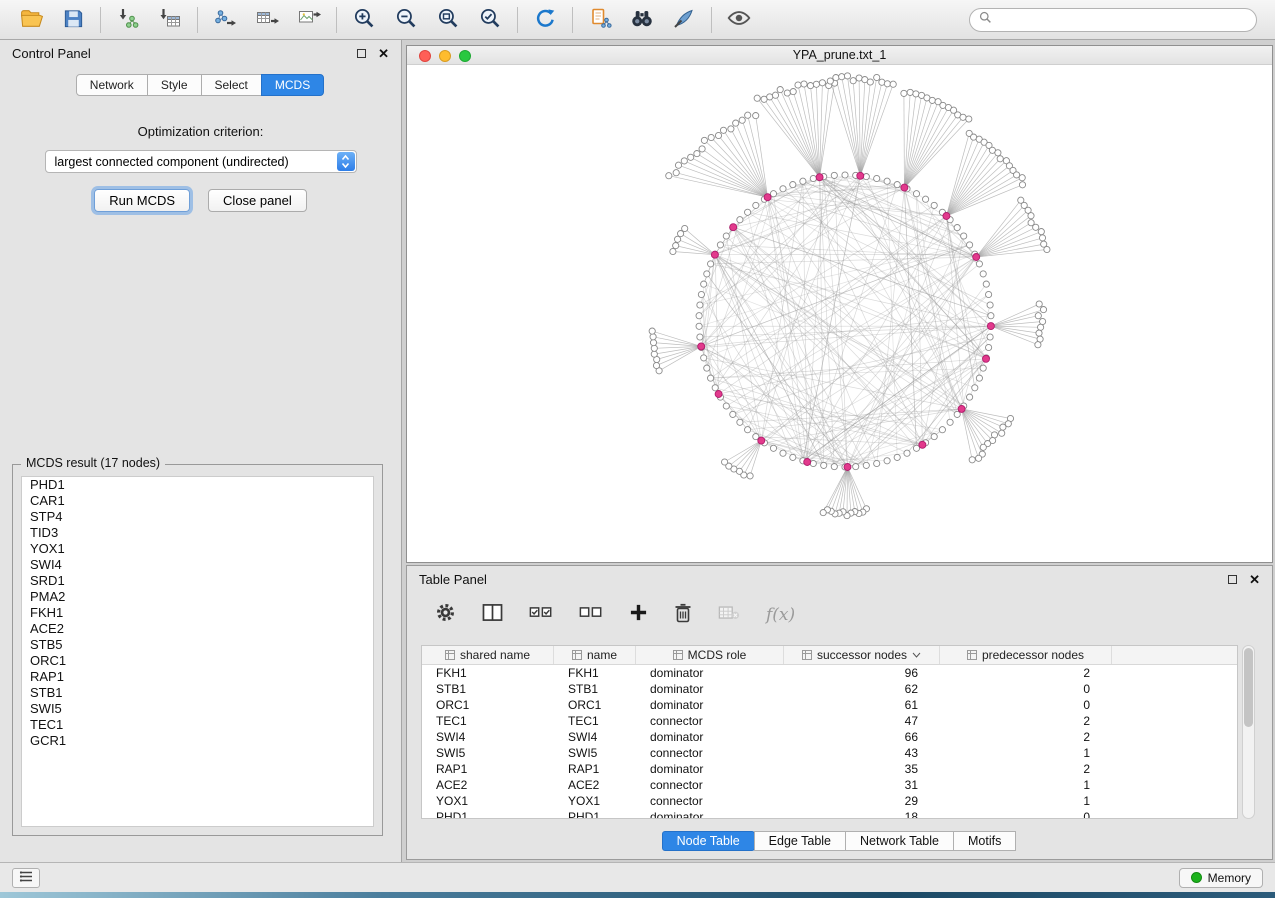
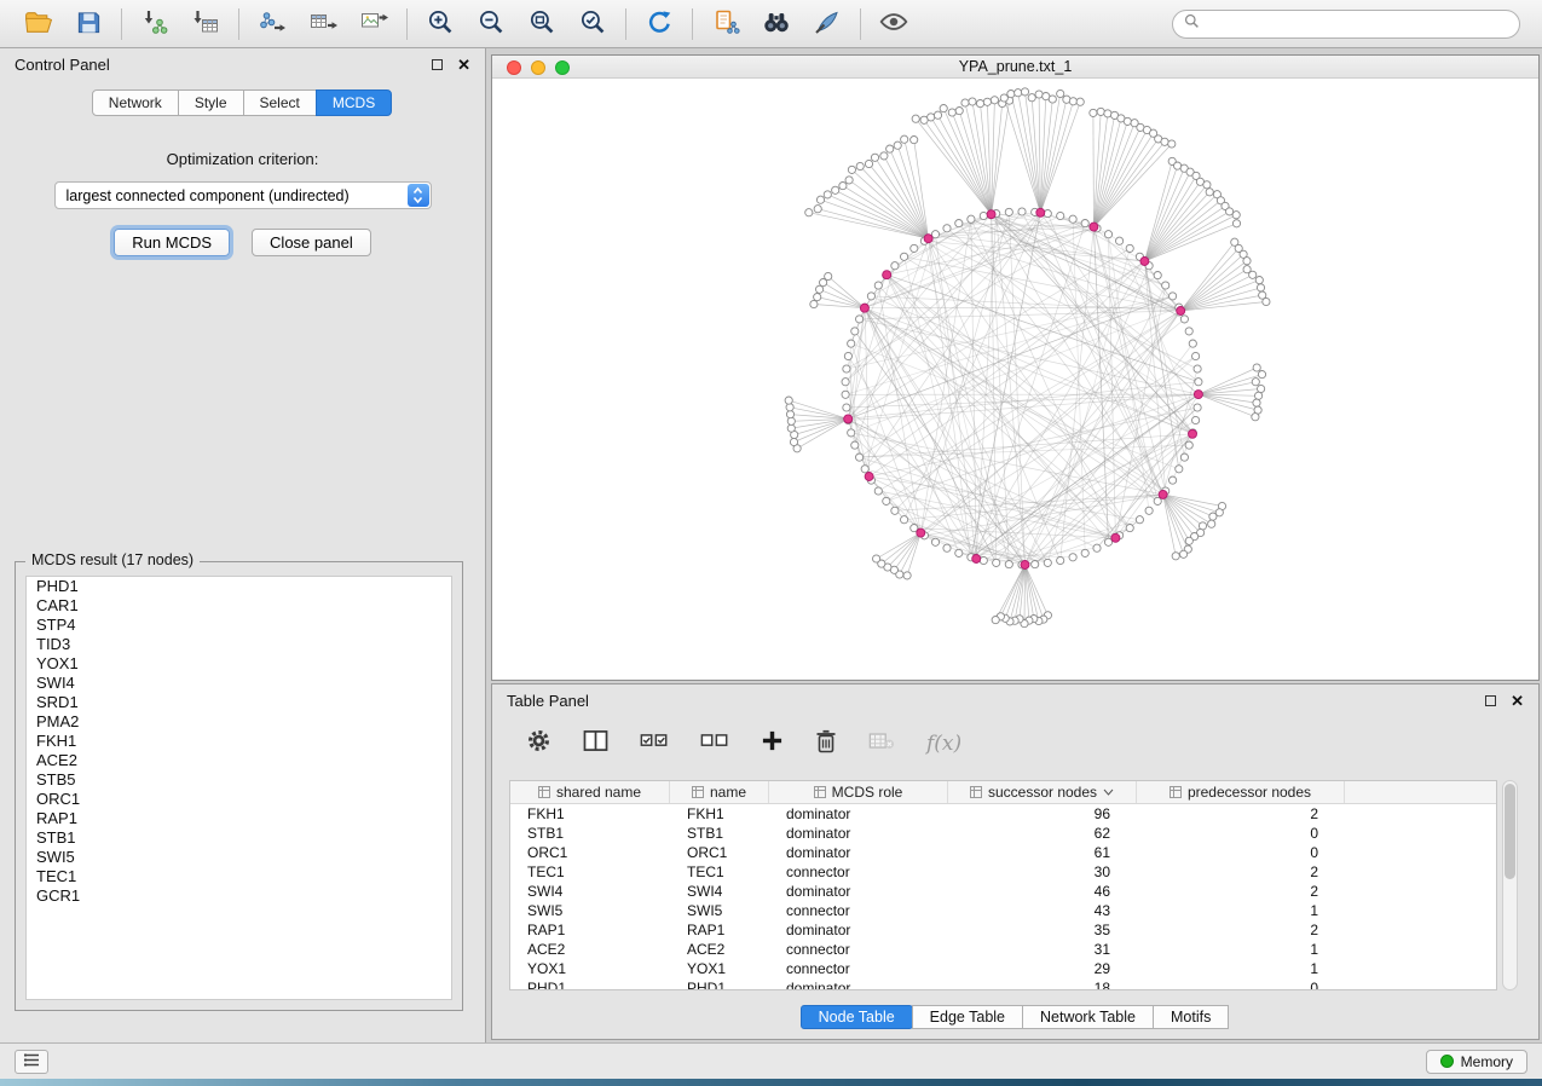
  Control Panel
  ✕
  Network
  Style
  Select
  MCDS
  Optimization criterion:
  largest connected component (undirected)
  Run MCDS
  Close panel
  MCDS result (17 nodes)
  PHD1
  CAR1
  STP4
  TID3
  YOX1
  SWI4
  SRD1
  PMA2
  FKH1
  ACE2
  STB5
  ORC1
  RAP1
  STB1
  SWI5
  TEC1
  GCR1
  YPA_prune.txt_1
  Table Panel
  ✕
  f(x)
  shared name
  name
  MCDS role
  successor nodes
  predecessor nodes
  FKH1
  FKH1
  dominator
  96
  2
  STB1
  STB1
  dominator
  62
  0
  ORC1
  ORC1
  dominator
  61
  0
  TEC1
  TEC1
  connector
- 47
+ 30
  2
  SWI4
  SWI4
  dominator
- 66
+ 46
  2
  SWI5
  SWI5
  connector
  43
  1
  RAP1
  RAP1
  dominator
  35
  2
  ACE2
  ACE2
  connector
  31
  1
  YOX1
  YOX1
  connector
  29
  1
  PHD1
  PHD1
  dominator
  18
  0
  Node Table
  Edge Table
  Network Table
  Motifs
  Memory
